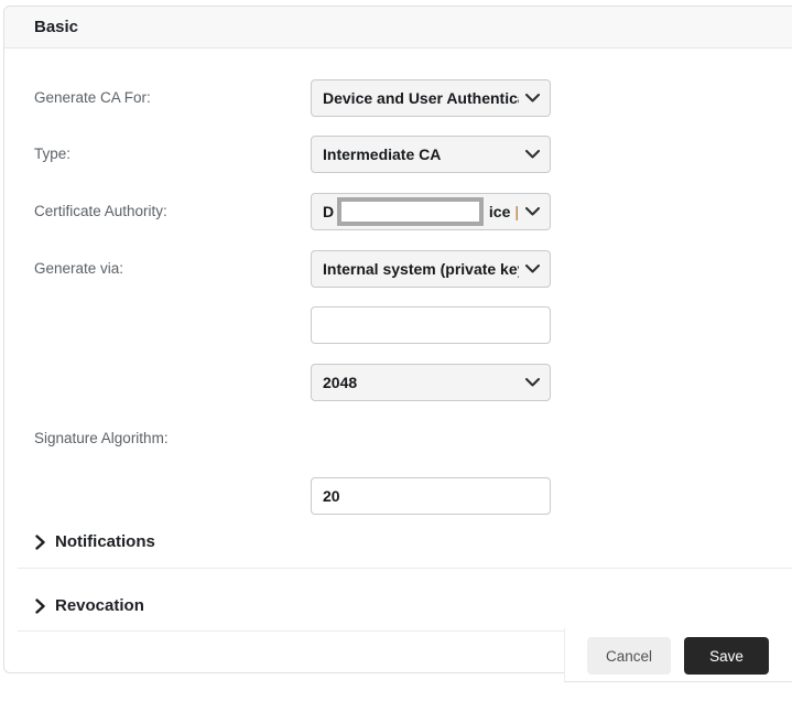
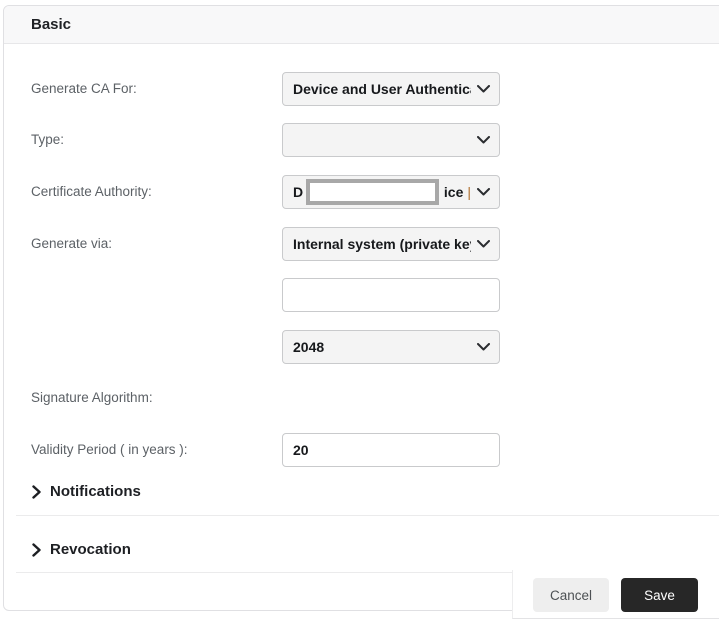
  Basic
  Generate CA For:
  Device and User Authentic
  Type:
- Intermediate CA
  Certificate Authority:
  D
  ice
  |
  Generate via:
  Internal system (private ke
  2048
  Signature Algorithm:
+ Validity Period ( in years ):
  20
  Notifications
  Revocation
  Cancel
  Save
